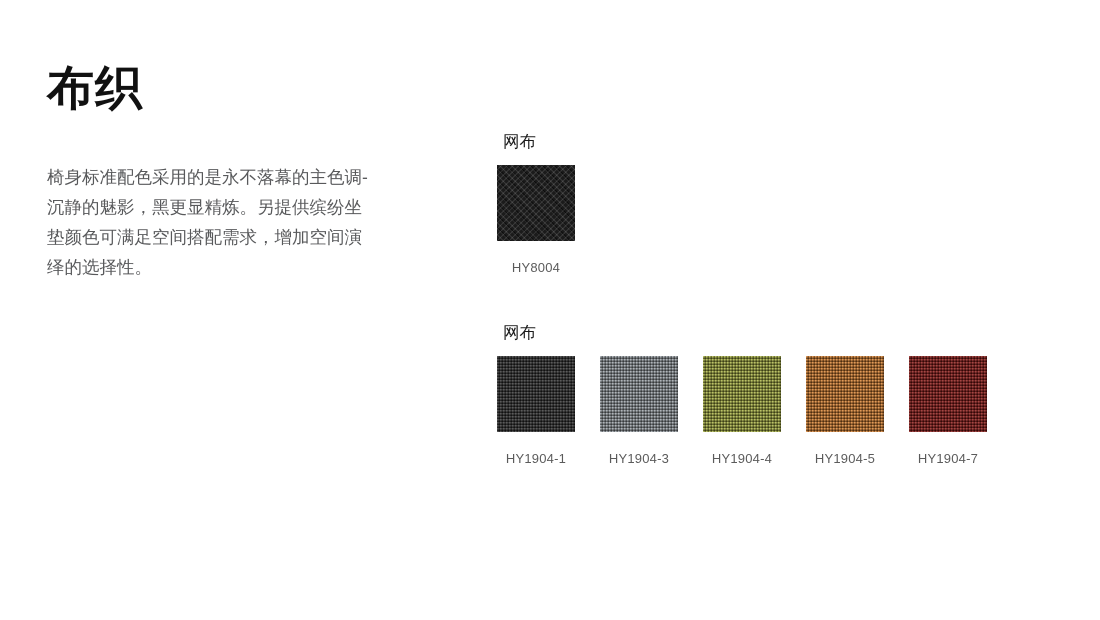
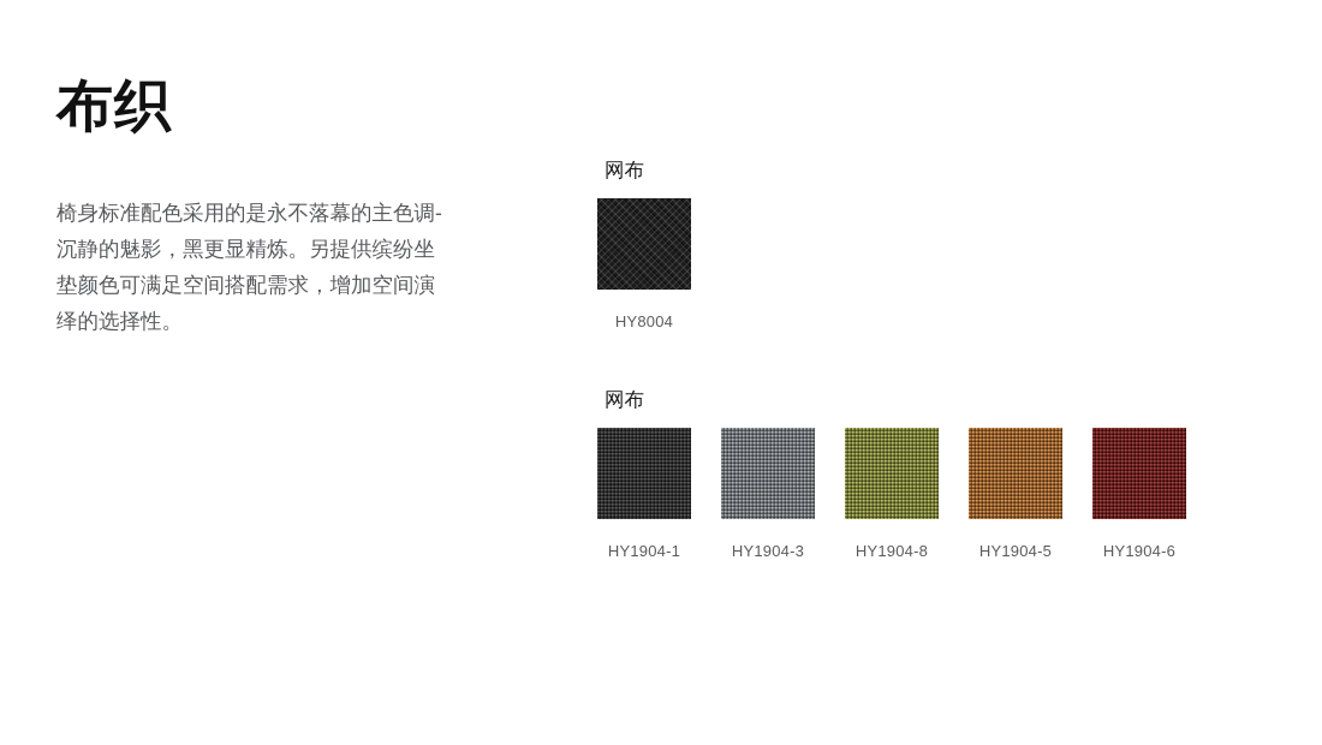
  布织
  椅身标准配色采用的是永不落幕的主色调-沉静的魅影，黑更显精炼。另提供缤纷坐垫颜色可满足空间搭配需求，增加空间演绎的选择性。
  网布
  HY8004
  网布
  HY1904-1
  HY1904-3
- HY1904-4
+ HY1904-8
  HY1904-5
- HY1904-7
+ HY1904-6
